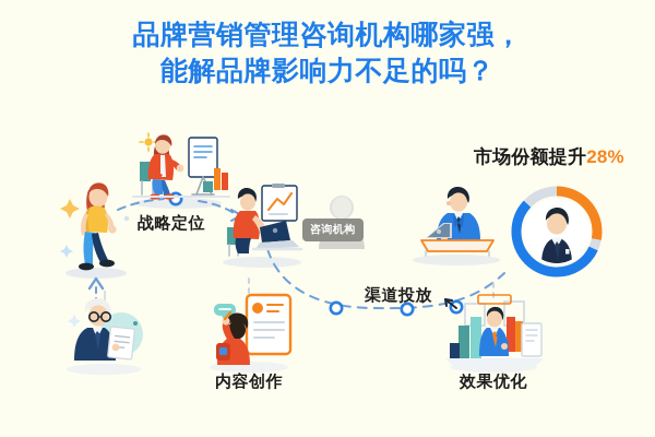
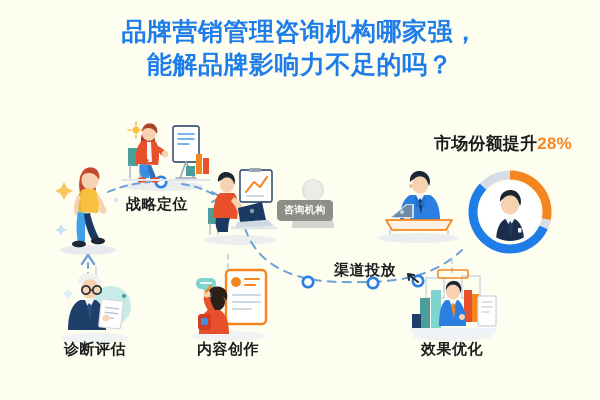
  品牌营销管理咨询机构哪家强，
  能解品牌影响力不足的吗？
  市场份额提升28%
  战略定位
  咨询机构
  渠道投放
+ 诊断评估
  内容创作
  效果优化
